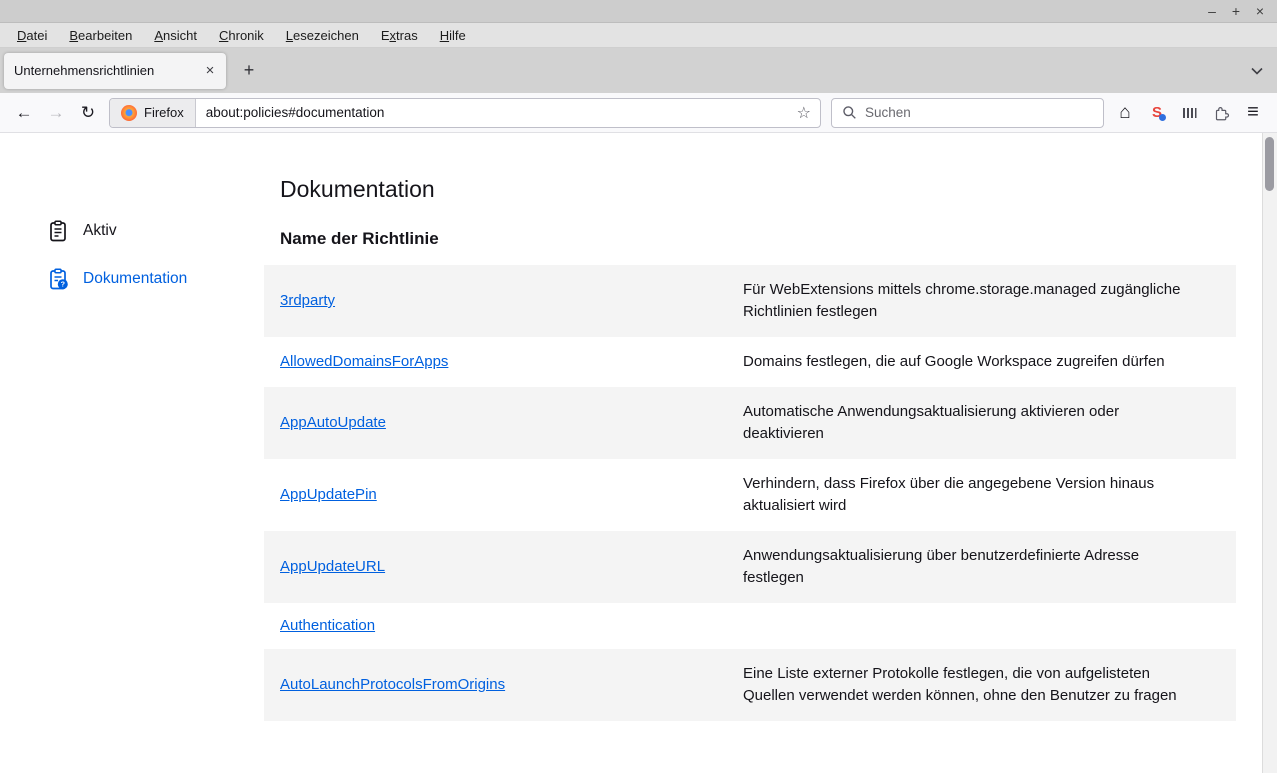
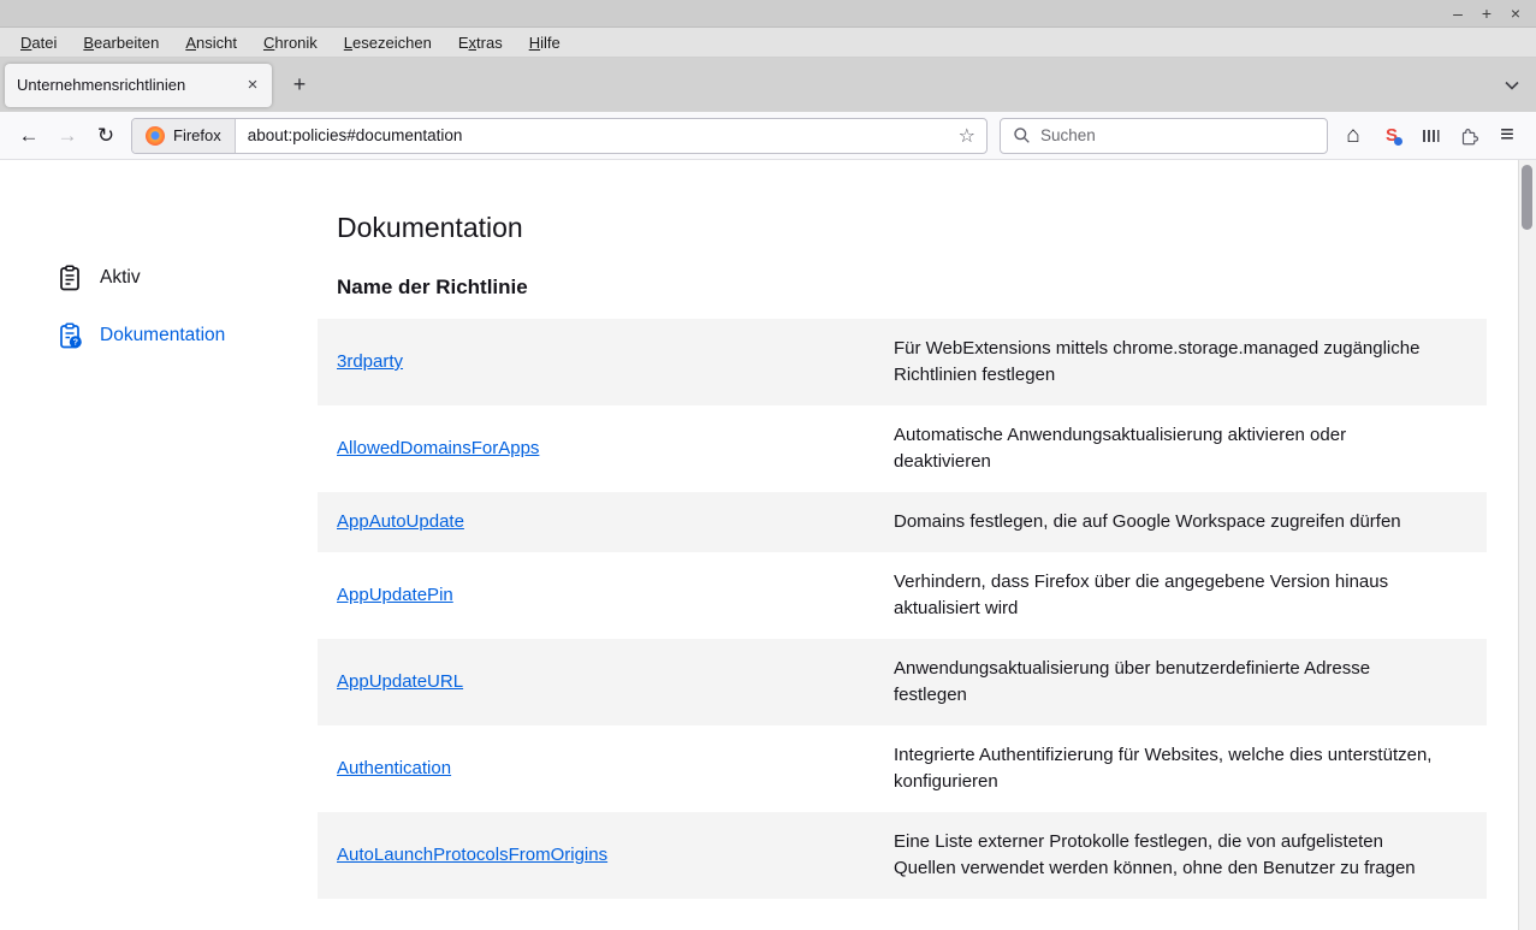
  –
  +
  ×
  Datei
  Bearbeiten
  Ansicht
  Chronik
  Lesezeichen
  Extras
  Hilfe
  Unternehmensrichtlinien
  ×
  +
  ←
  →
  ↻
  Firefox
  about:policies#documentation
  ☆
  Suchen
  ⌂
  S
  ≡
  Aktiv
  ?
  Dokumentation
  Dokumentation
  Name der Richtlinie
  3rdparty
  Für WebExtensions mittels chrome.storage.managed zugängliche Richtlinien festlegen
  AllowedDomainsForApps
- Domains festlegen, die auf Google Workspace zugreifen dürfen
+ Automatische Anwendungsaktualisierung aktivieren oder deaktivieren
  AppAutoUpdate
- Automatische Anwendungsaktualisierung aktivieren oder deaktivieren
+ Domains festlegen, die auf Google Workspace zugreifen dürfen
  AppUpdatePin
  Verhindern, dass Firefox über die angegebene Version hinaus aktualisiert wird
  AppUpdateURL
  Anwendungsaktualisierung über benutzerdefinierte Adresse festlegen
  Authentication
+ Integrierte Authentifizierung für Websites, welche dies unterstützen, konfigurieren
  AutoLaunchProtocolsFromOrigins
  Eine Liste externer Protokolle festlegen, die von aufgelisteten Quellen verwendet werden können, ohne den Benutzer zu fragen
